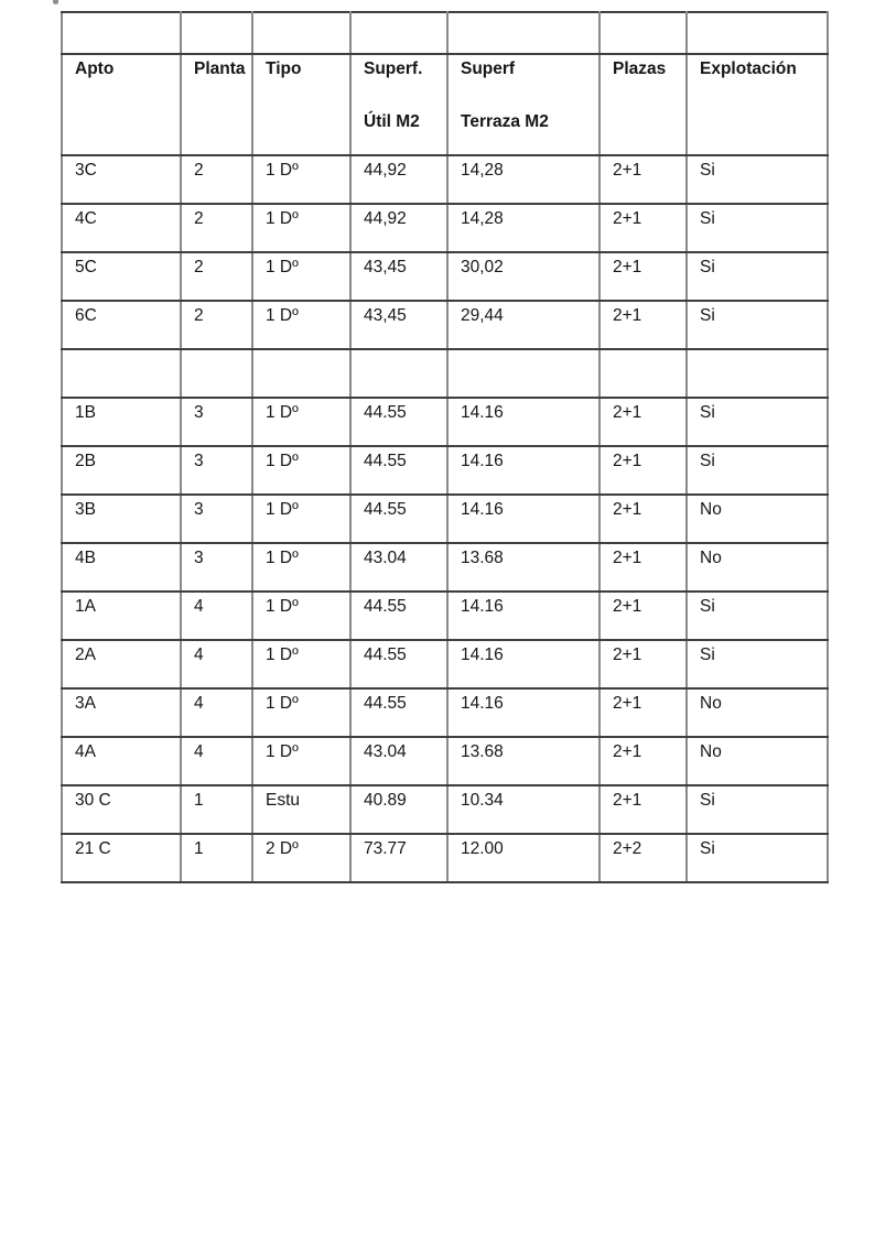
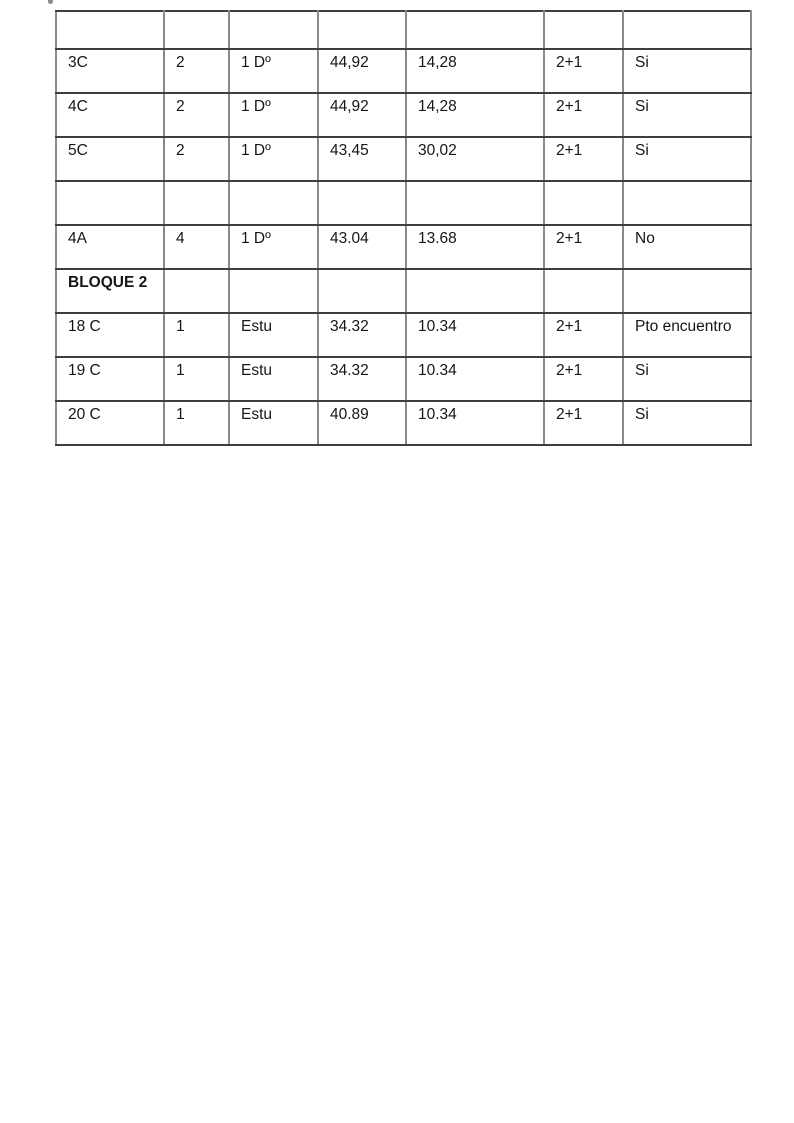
- Apto	Planta	Tipo	Superf. Útil M2	Superf Terraza M2	Plazas	Explotación
  3C	2	1 Dº	44,92	14,28	2+1	Si
  4C	2	1 Dº	44,92	14,28	2+1	Si
  5C	2	1 Dº	43,45	30,02	2+1	Si
- 6C	2	1 Dº	43,45	29,44	2+1	Si
- 1B	3	1 Dº	44.55	14.16	2+1	Si
- 2B	3	1 Dº	44.55	14.16	2+1	Si
- 3B	3	1 Dº	44.55	14.16	2+1	No
- 4B	3	1 Dº	43.04	13.68	2+1	No
- 1A	4	1 Dº	44.55	14.16	2+1	Si
- 2A	4	1 Dº	44.55	14.16	2+1	Si
- 3A	4	1 Dº	44.55	14.16	2+1	No
  4A	4	1 Dº	43.04	13.68	2+1	No
+ BLOQUE 2
+ 18 C	1	Estu	34.32	10.34	2+1	Pto encuentro
+ 19 C	1	Estu	34.32	10.34	2+1	Si
- 30 C	1	Estu	40.89	10.34	2+1	Si
+ 20 C	1	Estu	40.89	10.34	2+1	Si
- 21 C	1	2 Dº	73.77	12.00	2+2	Si
